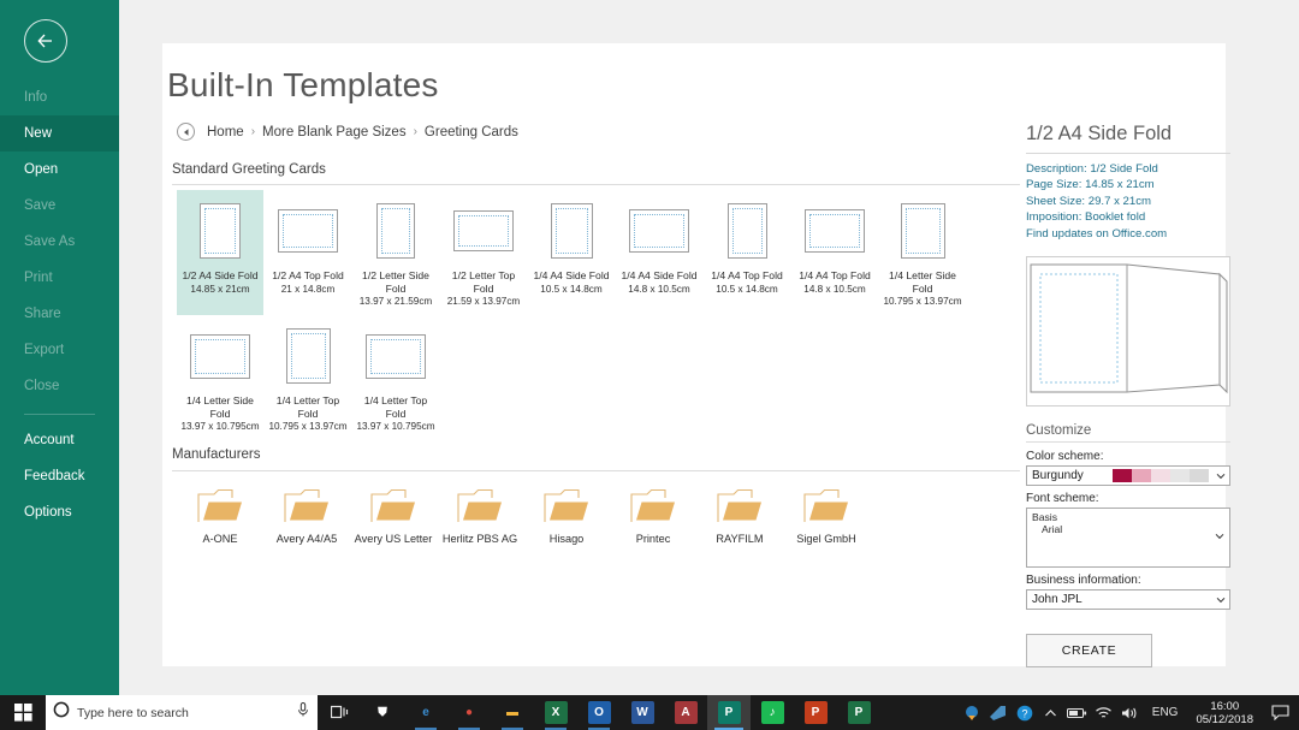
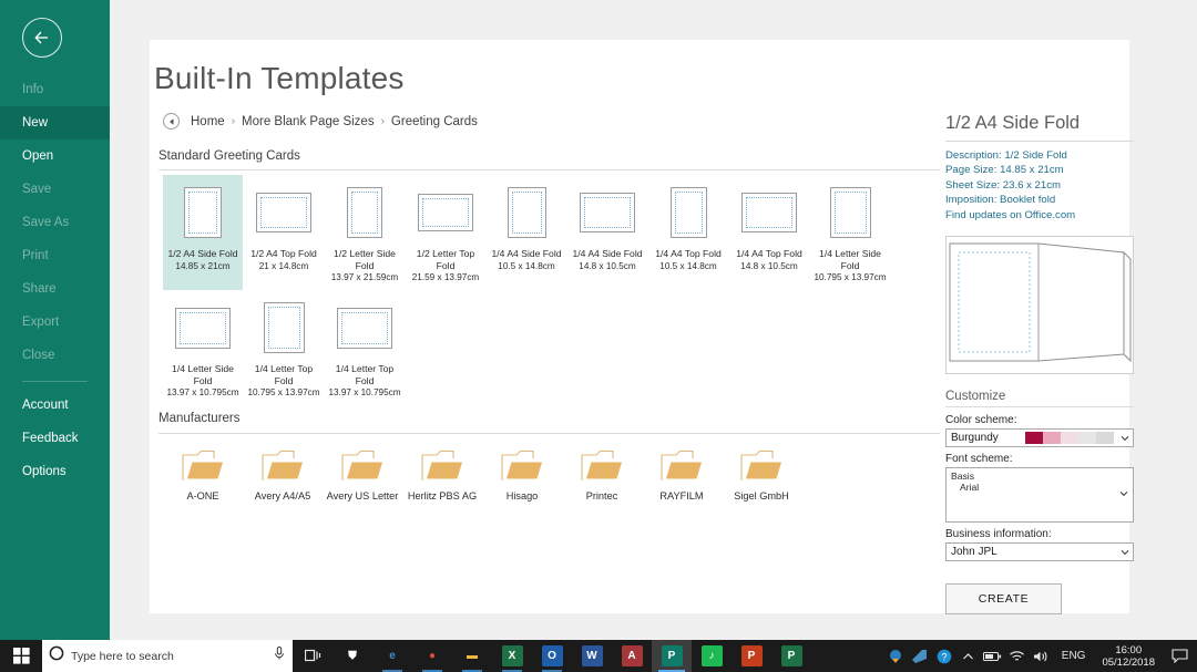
  Info
  New
  Open
  Save
  Save As
  Print
  Share
  Export
  Close
  Account
  Feedback
  Options
  Built-In Templates
  Home
  ›
  More Blank Page Sizes
  ›
  Greeting Cards
  Standard Greeting Cards
  1/2 A4 Side Fold
  14.85 x 21cm
  1/2 A4 Top Fold
  21 x 14.8cm
  1/2 Letter Side Fold
  13.97 x 21.59cm
  1/2 Letter Top Fold
  21.59 x 13.97cm
  1/4 A4 Side Fold
  10.5 x 14.8cm
  1/4 A4 Side Fold
  14.8 x 10.5cm
  1/4 A4 Top Fold
  10.5 x 14.8cm
  1/4 A4 Top Fold
  14.8 x 10.5cm
  1/4 Letter Side Fold
  10.795 x 13.97cm
  1/4 Letter Side Fold
  13.97 x 10.795cm
  1/4 Letter Top Fold
  10.795 x 13.97cm
  1/4 Letter Top Fold
  13.97 x 10.795cm
  Manufacturers
  A-ONE
  Avery A4/A5
  Avery US Letter
  Herlitz PBS AG
  Hisago
  Printec
  RAYFILM
  Sigel GmbH
  1/2 A4 Side Fold
  Description: 1/2 Side Fold
  Page Size: 14.85 x 21cm
- Sheet Size: 29.7 x 21cm
+ Sheet Size: 23.6 x 21cm
  Imposition: Booklet fold
  Find updates on Office.com
  Customize
  Color scheme:
  Burgundy
  Font scheme:
  Basis
  Arial
  Business information:
  John JPL
  CREATE
  Type here to search
  ⛊
  e
  ●
  ▬
  X
  O
  W
  A
  P
  ♪
  P
  P
  ?
  ENG
  16:00
  05/12/2018
